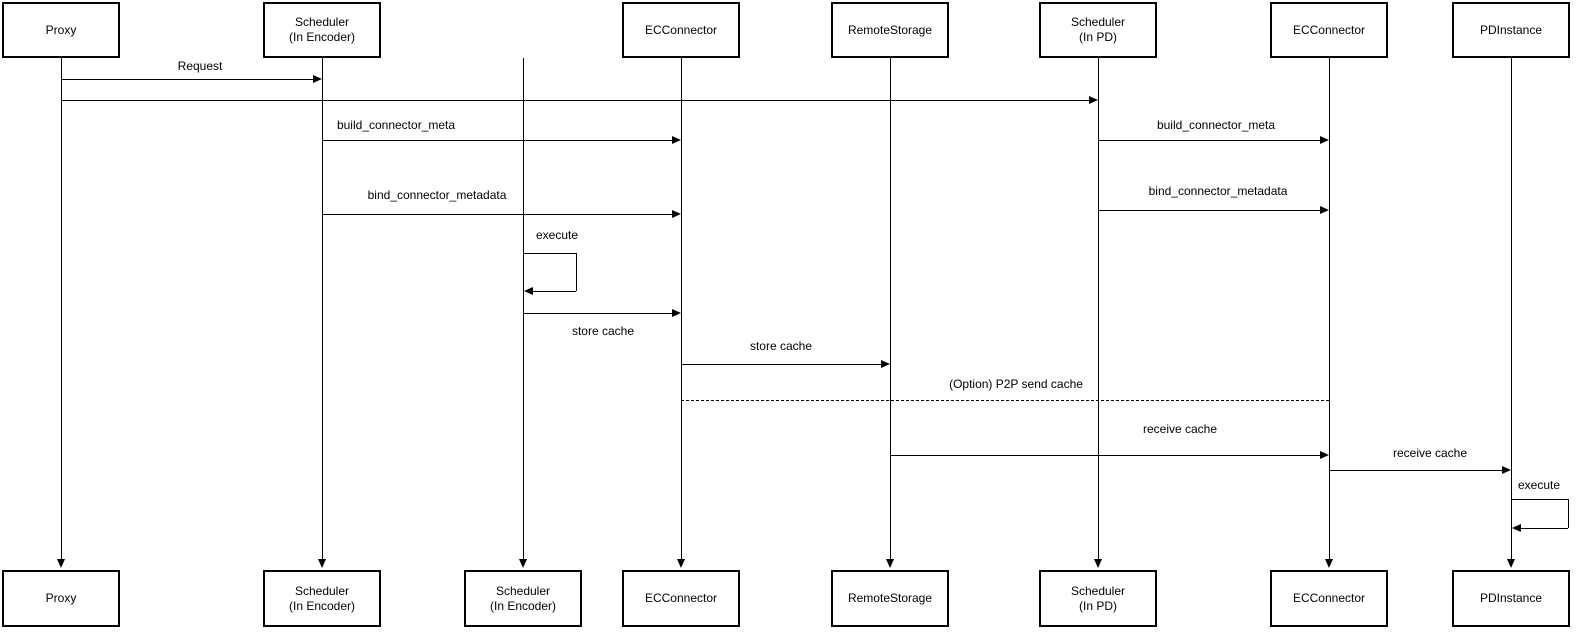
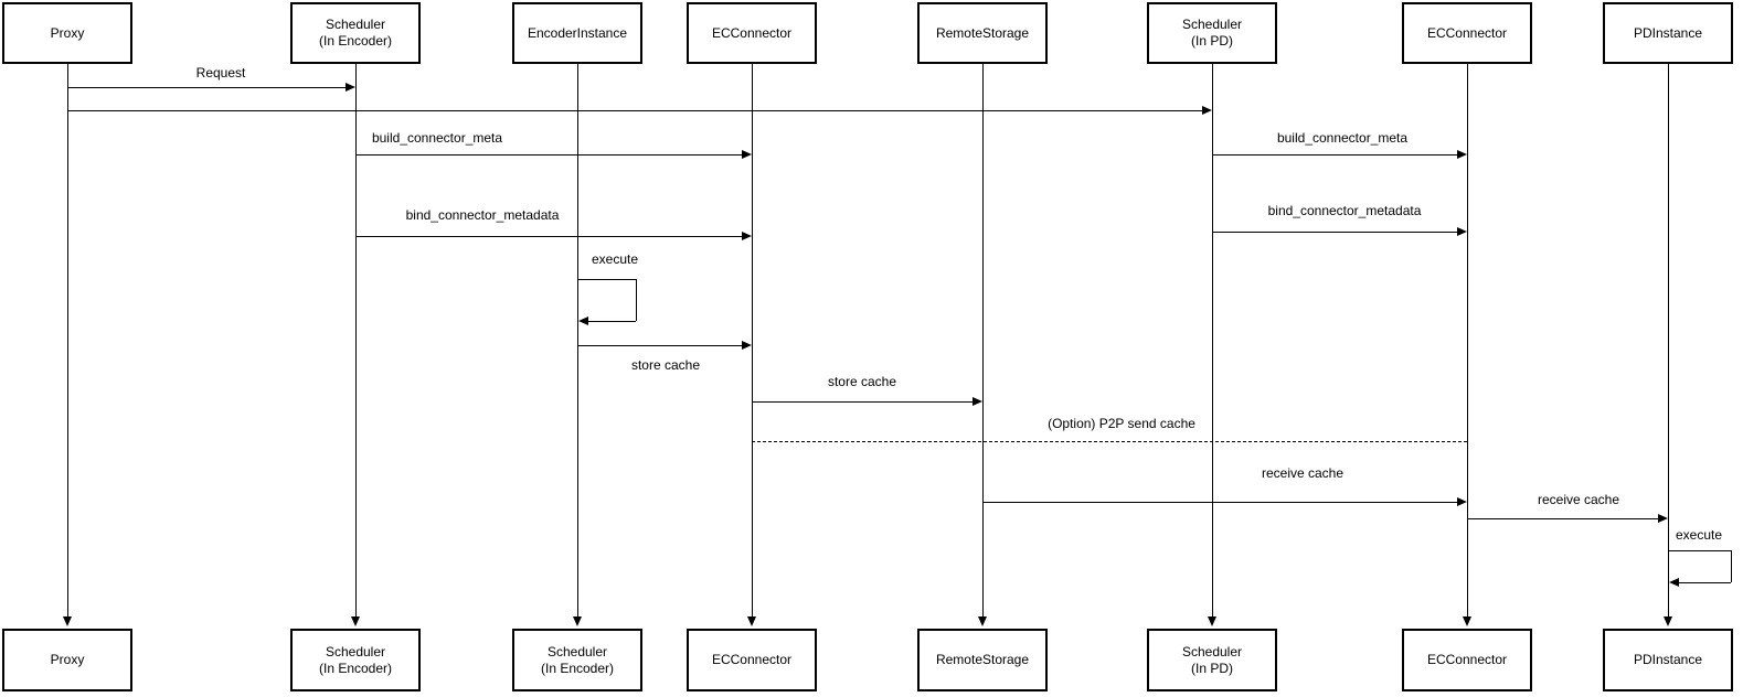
  Proxy
  Scheduler
  (In Encoder)
+ EncoderInstance
  ECConnector
  RemoteStorage
  Scheduler
  (In PD)
  ECConnector
  PDInstance
  Proxy
  Scheduler
  (In Encoder)
  Scheduler
  (In Encoder)
  ECConnector
  RemoteStorage
  Scheduler
  (In PD)
  ECConnector
  PDInstance
  Request
  build_connector_meta
  build_connector_meta
  bind_connector_metadata
  bind_connector_metadata
  execute
  store cache
  store cache
  (Option) P2P send cache
  receive cache
  receive cache
  execute
